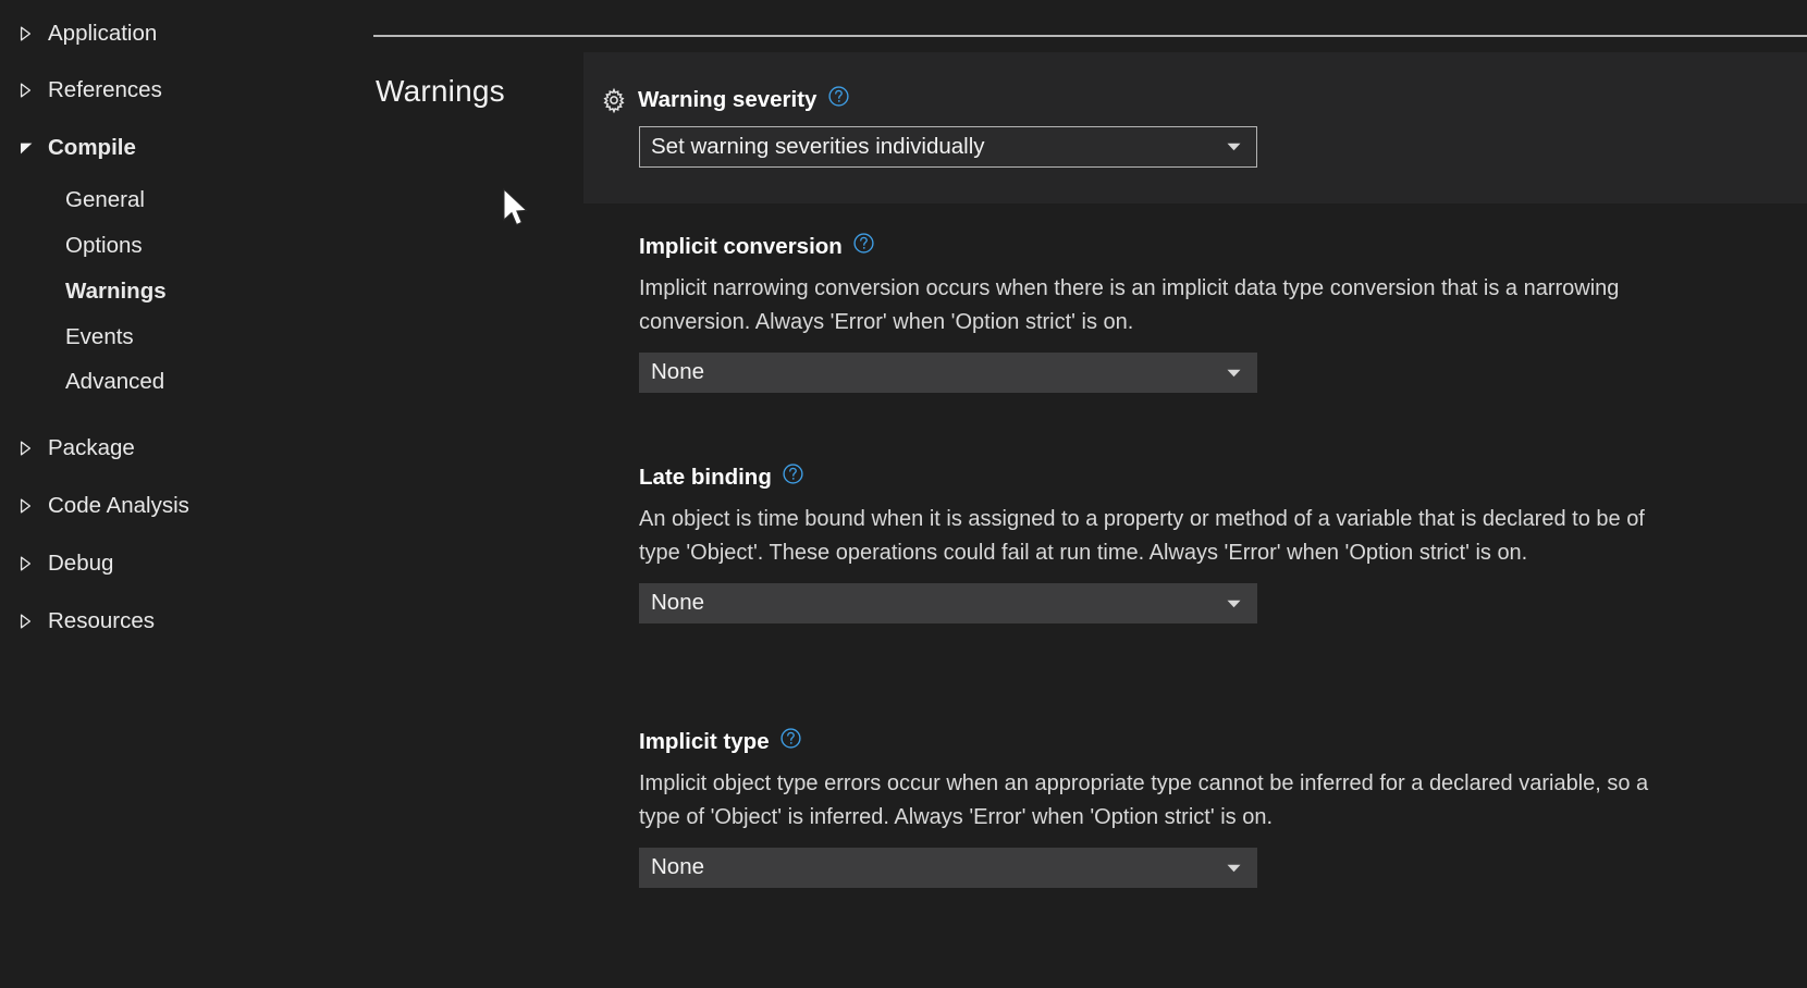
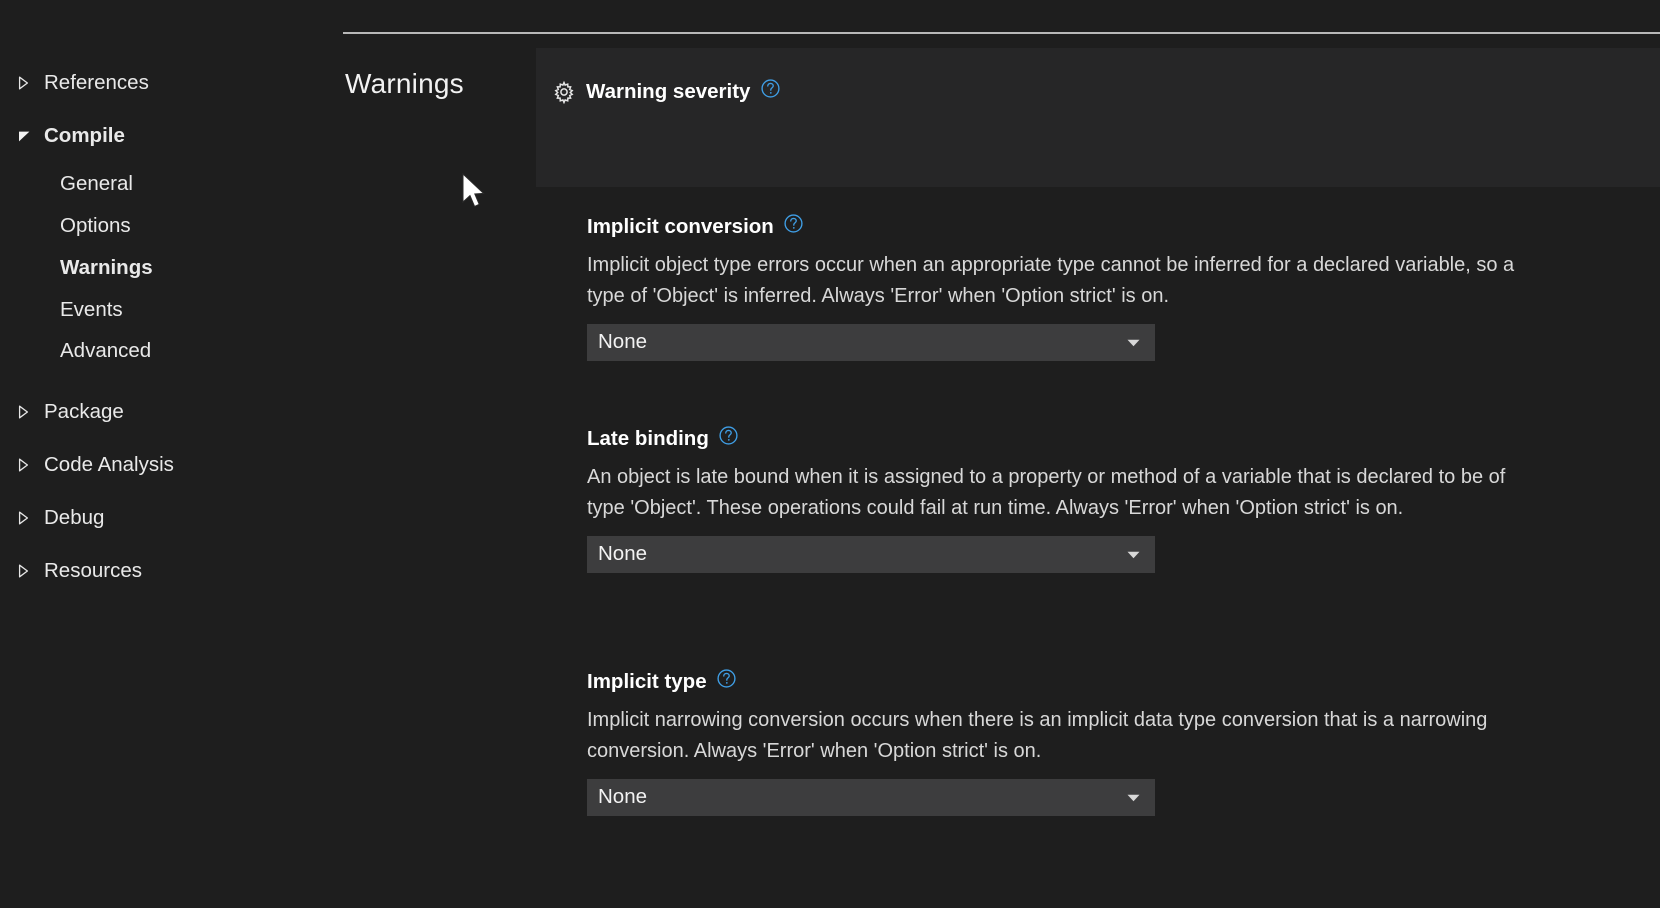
- Application
  References
  Compile
  General
  Options
  Warnings
  Events
  Advanced
  Package
  Code Analysis
  Debug
  Resources
  Warnings
  Warning severity
- Set warning severities individually
  Implicit conversion
- Implicit narrowing conversion occurs when there is an implicit data type conversion that is a narrowing conversion. Always 'Error' when 'Option strict' is on.
+ Implicit object type errors occur when an appropriate type cannot be inferred for a declared variable, so a type of 'Object' is inferred. Always 'Error' when 'Option strict' is on.
  None
  Late binding
- An object is time bound when it is assigned to a property or method of a variable that is declared to be of type 'Object'. These operations could fail at run time. Always 'Error' when 'Option strict' is on.
+ An object is late bound when it is assigned to a property or method of a variable that is declared to be of type 'Object'. These operations could fail at run time. Always 'Error' when 'Option strict' is on.
  None
  Implicit type
- Implicit object type errors occur when an appropriate type cannot be inferred for a declared variable, so a type of 'Object' is inferred. Always 'Error' when 'Option strict' is on.
+ Implicit narrowing conversion occurs when there is an implicit data type conversion that is a narrowing conversion. Always 'Error' when 'Option strict' is on.
  None
